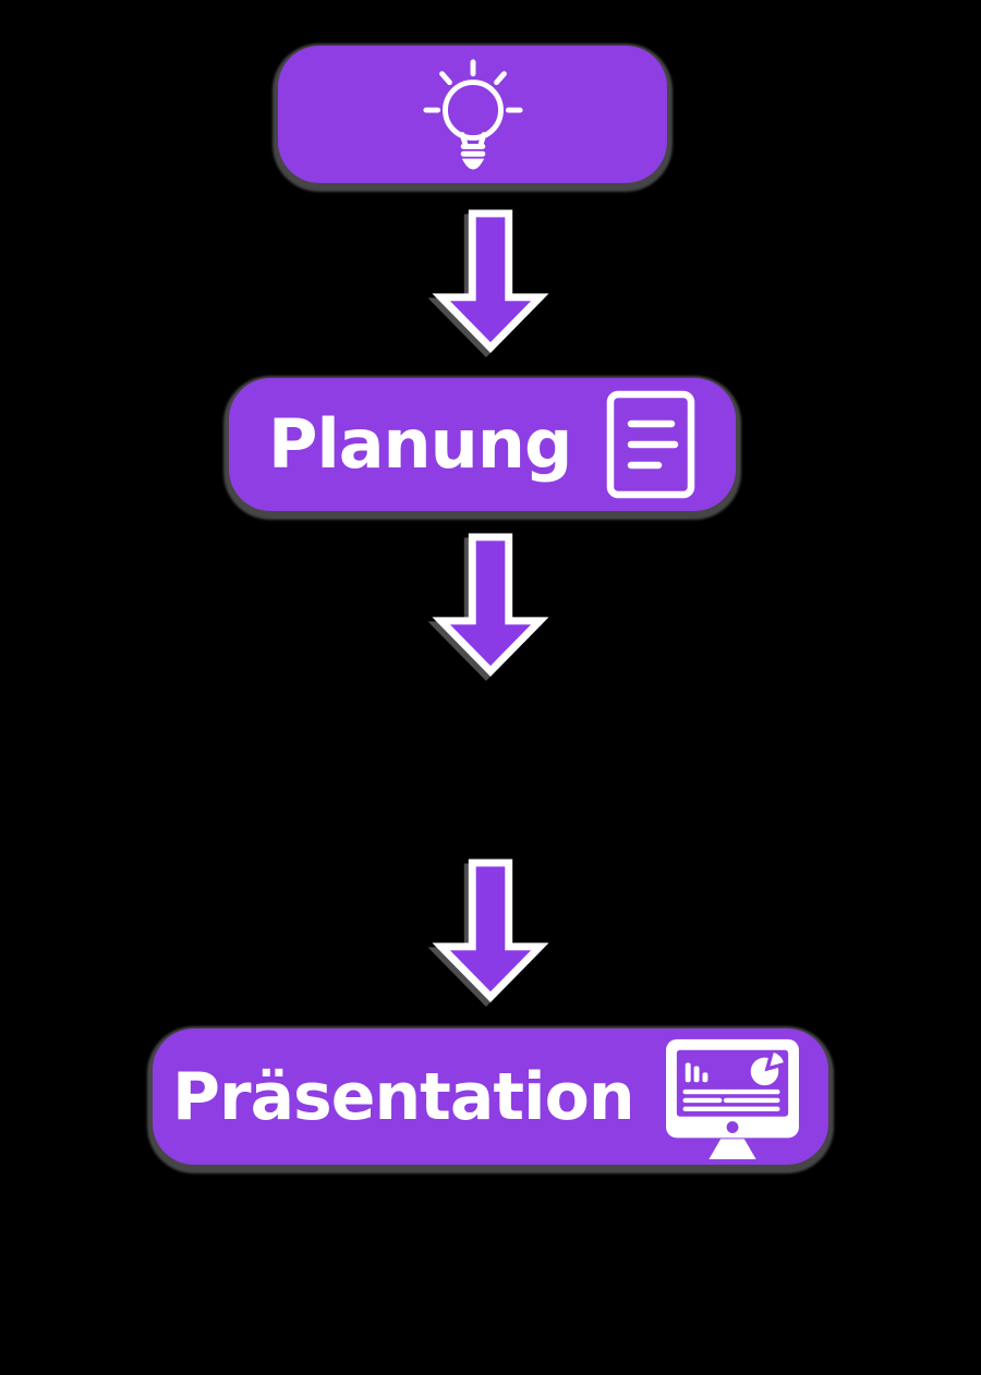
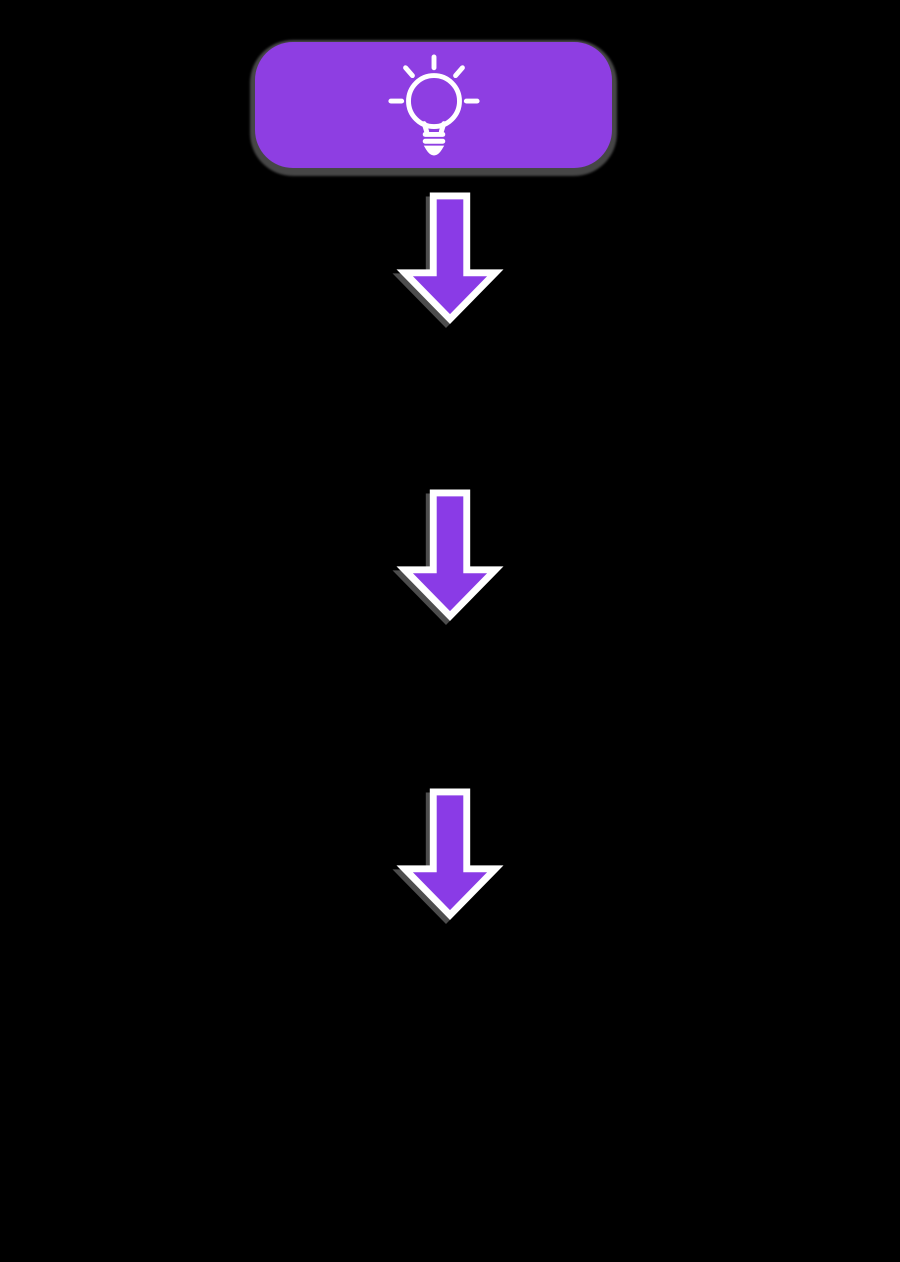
- Planung
- Präsentation
